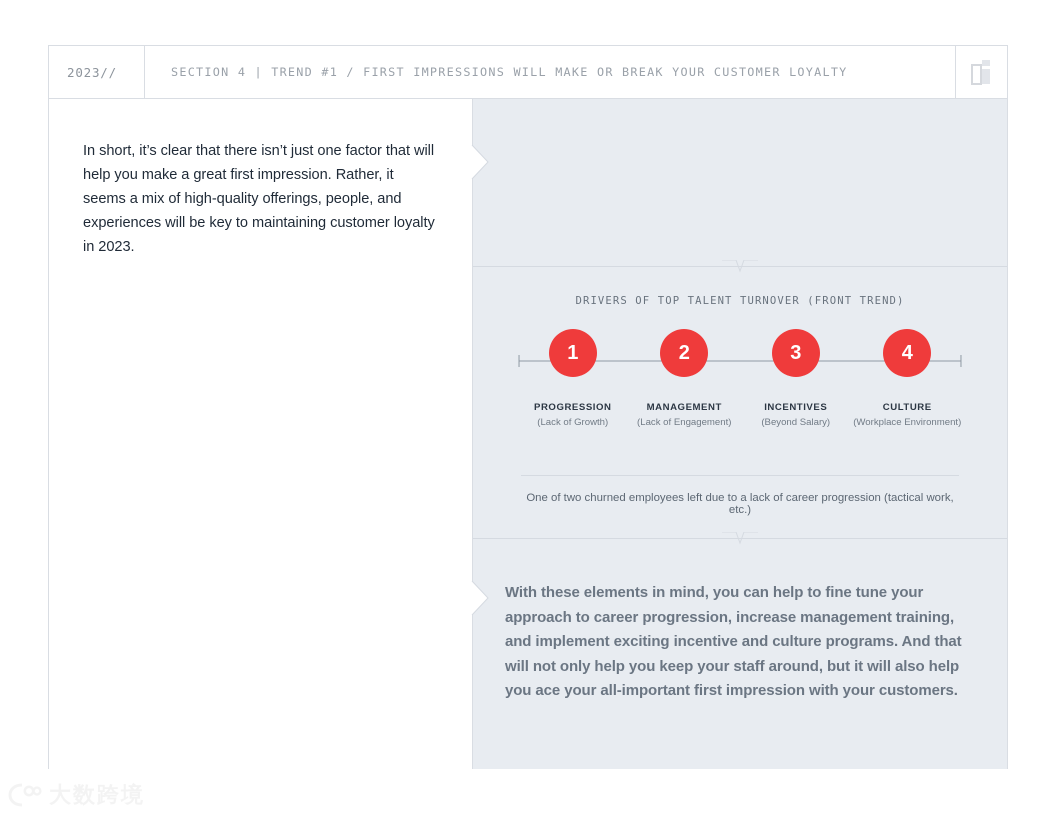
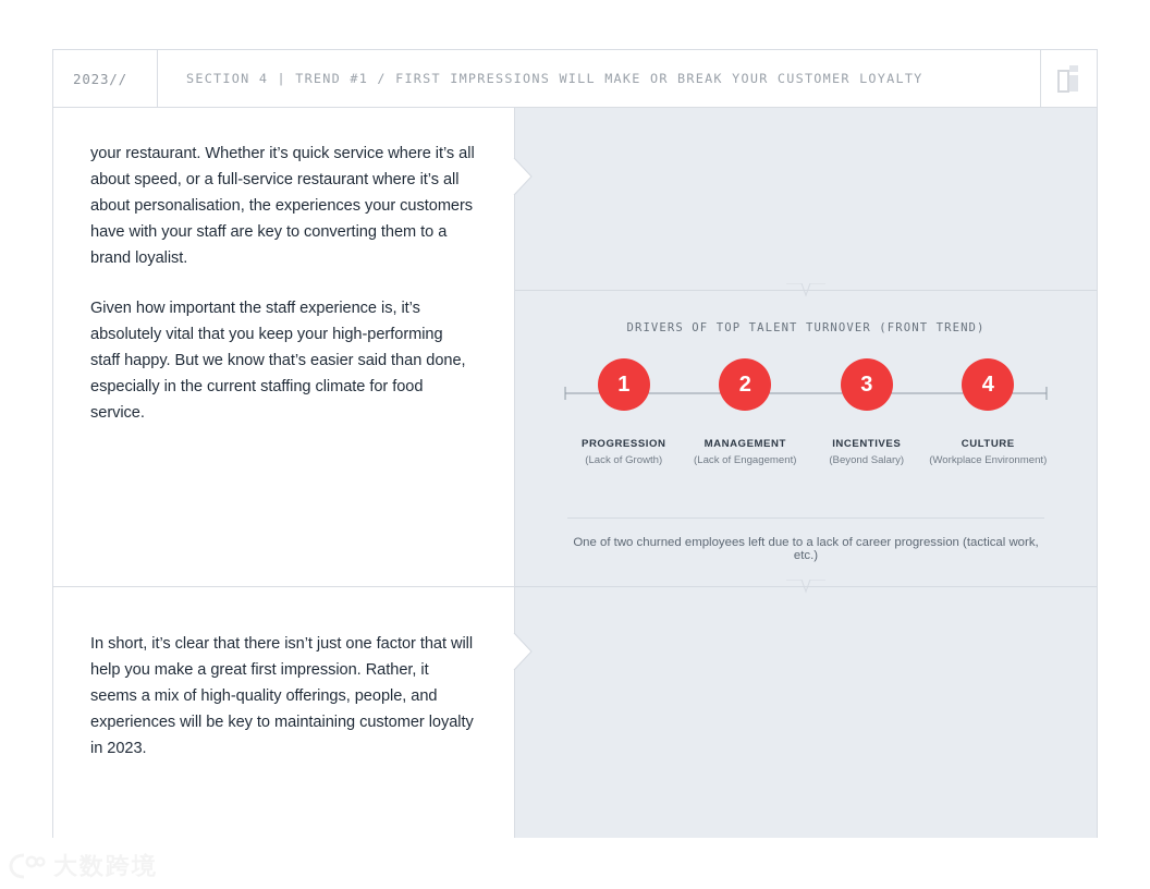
  2023//
  SECTION 4 | TREND #1 / FIRST IMPRESSIONS WILL MAKE OR BREAK YOUR CUSTOMER LOYALTY
+ your restaurant. Whether it’s quick service where it’s all about speed, or a full-service restaurant where it’s all about personalisation, the experiences your customers have with your staff are key to converting them to a brand loyalist.
+ Given how important the staff experience is, it’s absolutely vital that you keep your high-performing staff happy. But we know that’s easier said than done, especially in the current staffing climate for food service.
  In short, it’s clear that there isn’t just one factor that will help you make a great first impression. Rather, it seems a mix of high-quality offerings, people, and experiences will be key to maintaining customer loyalty in 2023.
  DRIVERS OF TOP TALENT TURNOVER (FRONT TREND)
  1
  PROGRESSION
  (Lack of Growth)
  2
  MANAGEMENT
  (Lack of Engagement)
  3
  INCENTIVES
  (Beyond Salary)
  4
  CULTURE
  (Workplace Environment)
  One of two churned employees left due to a lack of career progression (tactical work, etc.)
- With these elements in mind, you can help to fine tune your approach to career progression, increase management training, and implement exciting incentive and culture programs. And that will not only help you keep your staff around, but it will also help you ace your all-important first impression with your customers.
